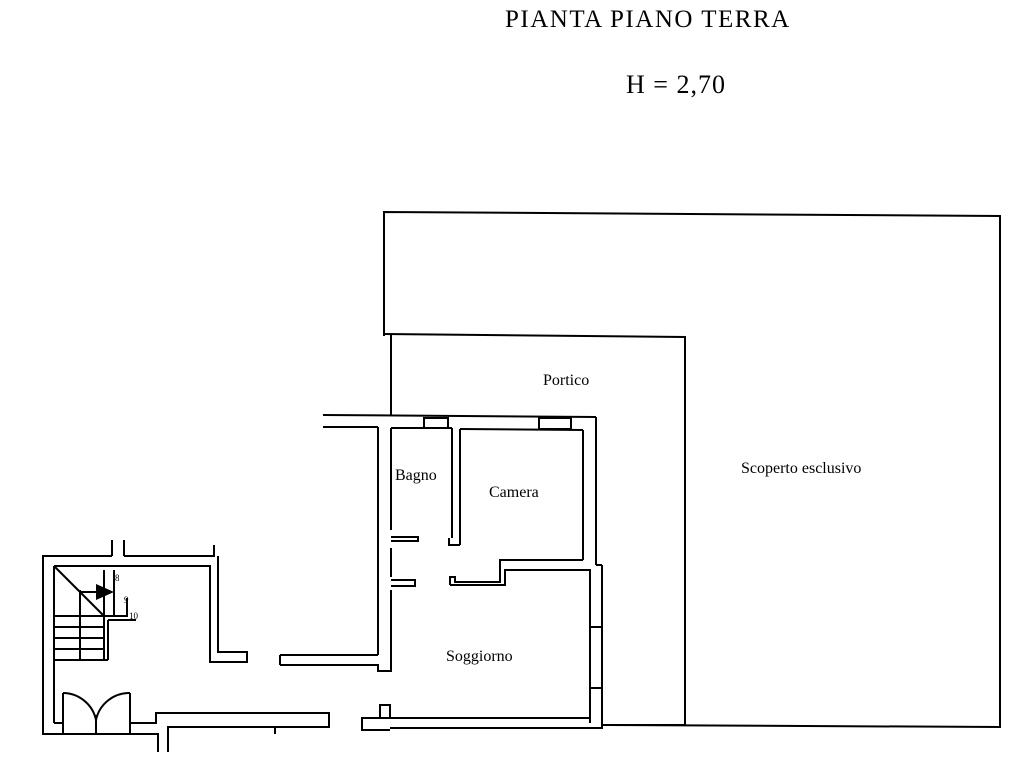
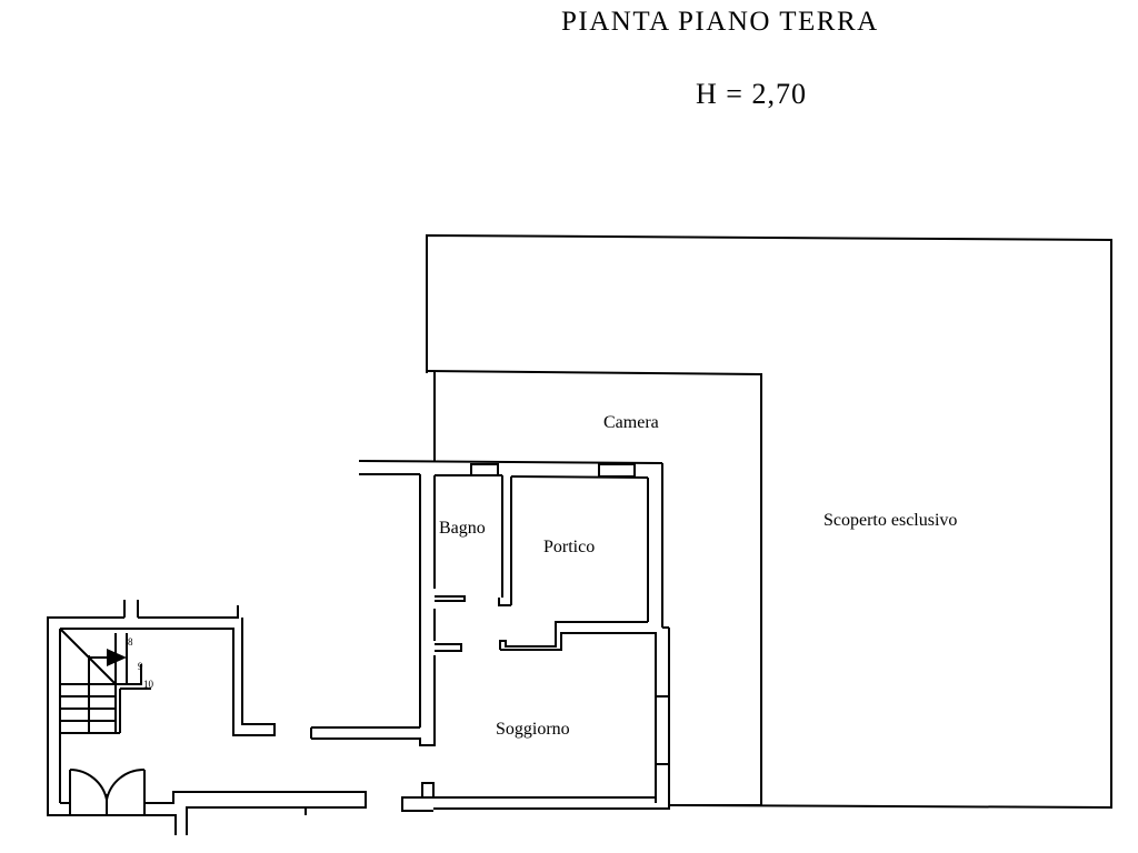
  PIANTA PIANO TERRA
  H = 2,70
  8
  9
  10
- Portico
+ Camera
  Scoperto esclusivo
  Bagno
- Camera
+ Portico
  Soggiorno
